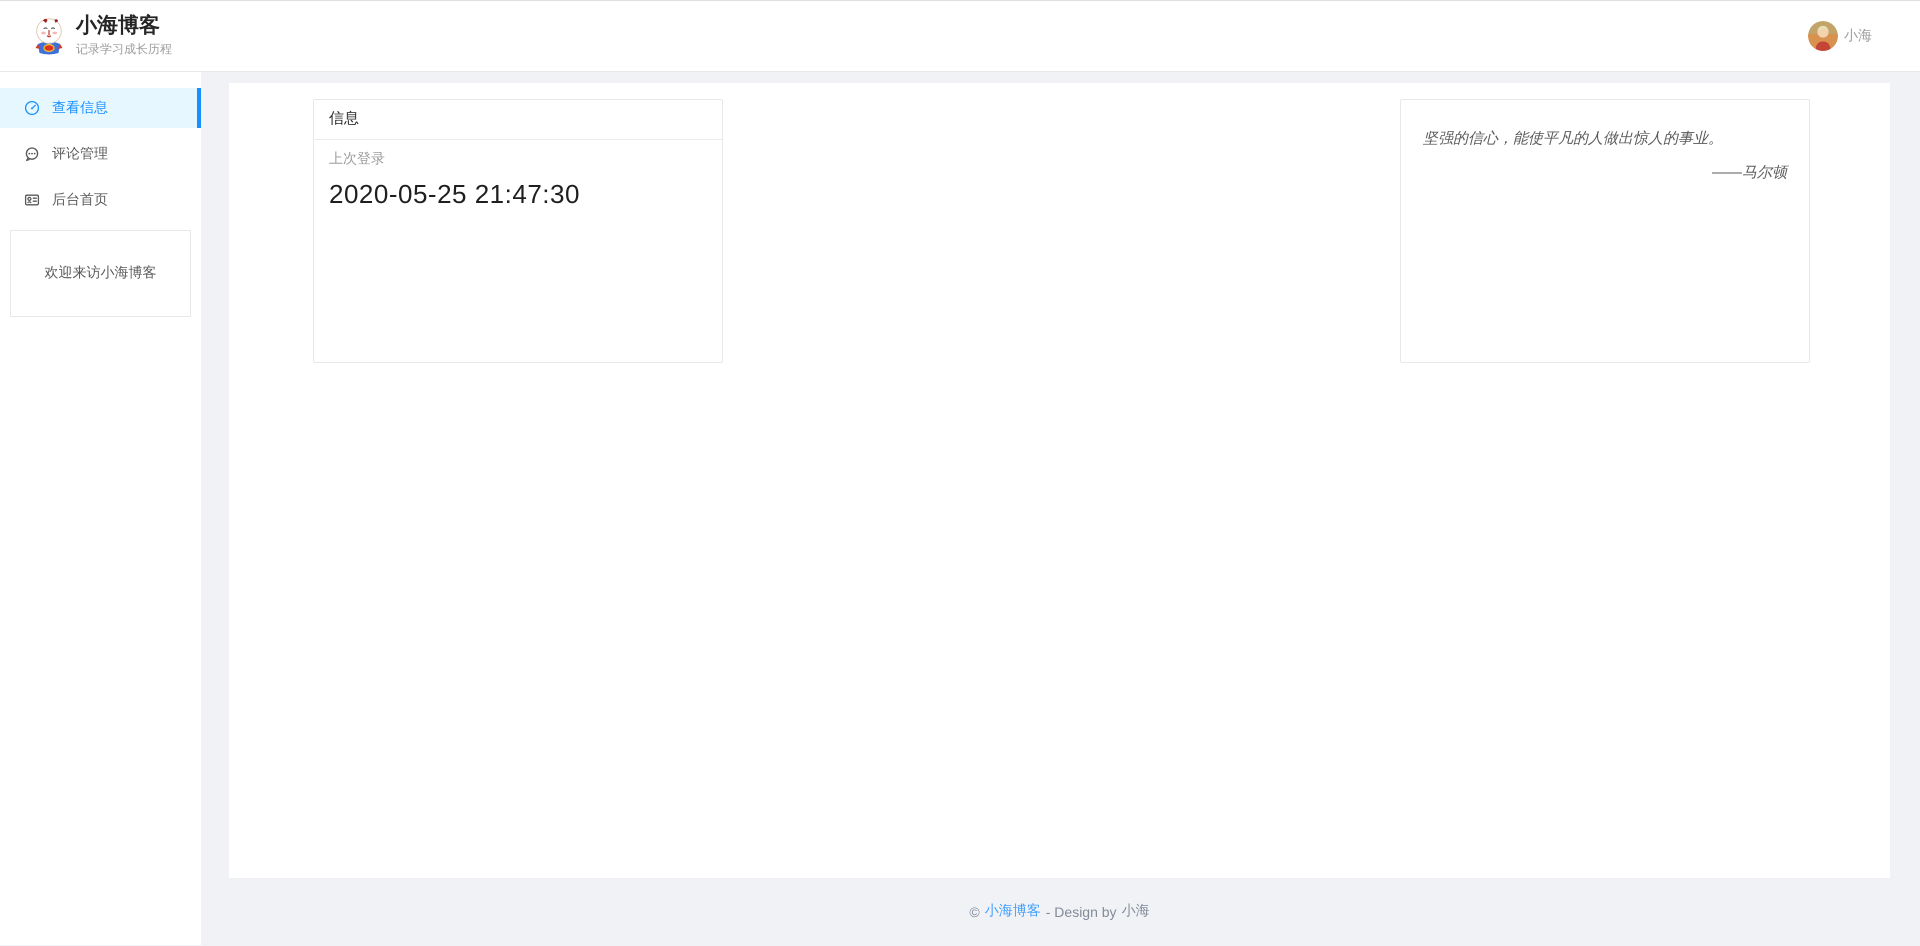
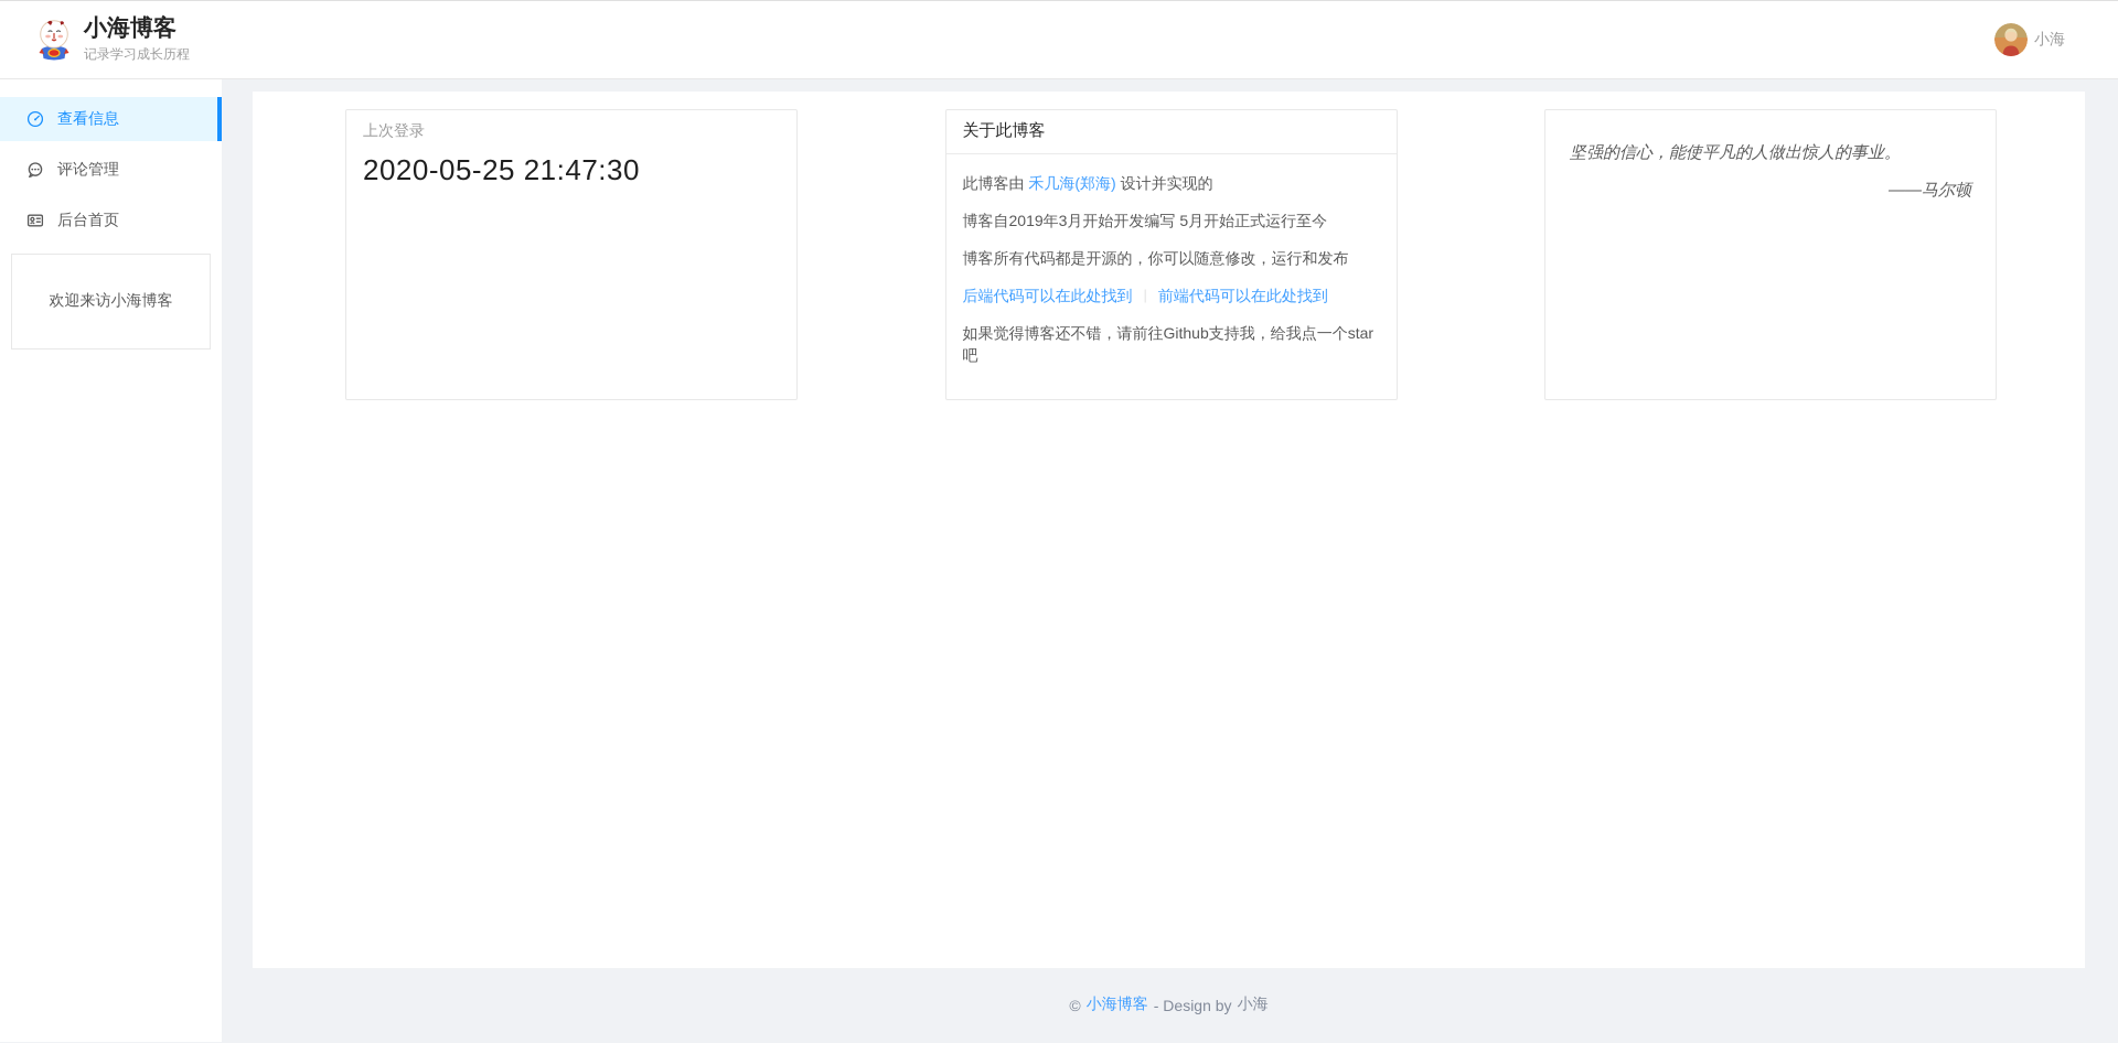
  小海博客
  记录学习成长历程
  小海
  查看信息
  评论管理
  后台首页
  欢迎来访小海博客
- 信息
  上次登录
  2020-05-25 21:47:30
+ 关于此博客
+ 此博客由 禾几海(郑海) 设计并实现的
+ 博客自2019年3月开始开发编写 5月开始正式运行至今
+ 博客所有代码都是开源的，你可以随意修改，运行和发布
+ 后端代码可以在此处找到
+ 前端代码可以在此处找到
+ 如果觉得博客还不错，请前往Github支持我，给我点一个star吧
  坚强的信心，能使平凡的人做出惊人的事业。
  ——马尔顿
  ©
  小海博客
  - Design by
  小海
